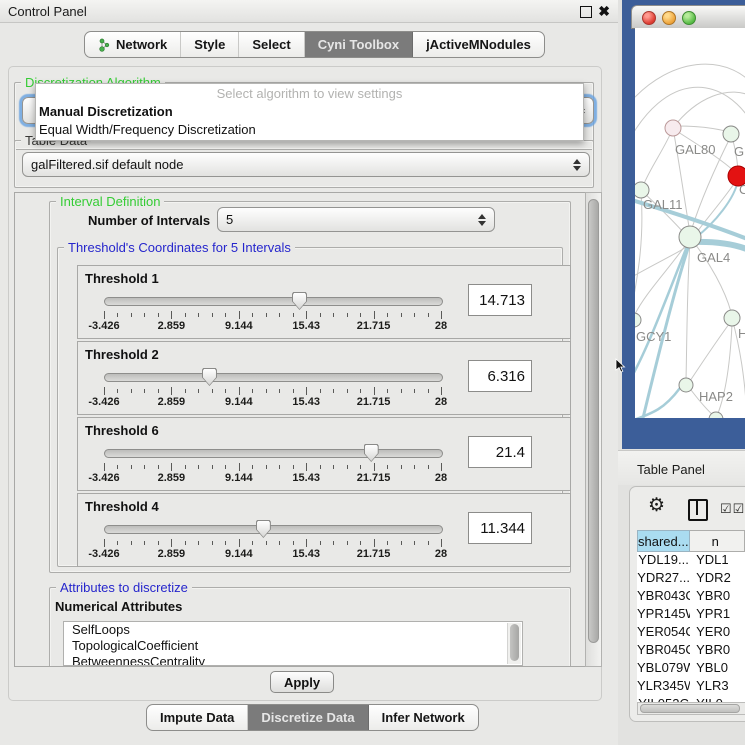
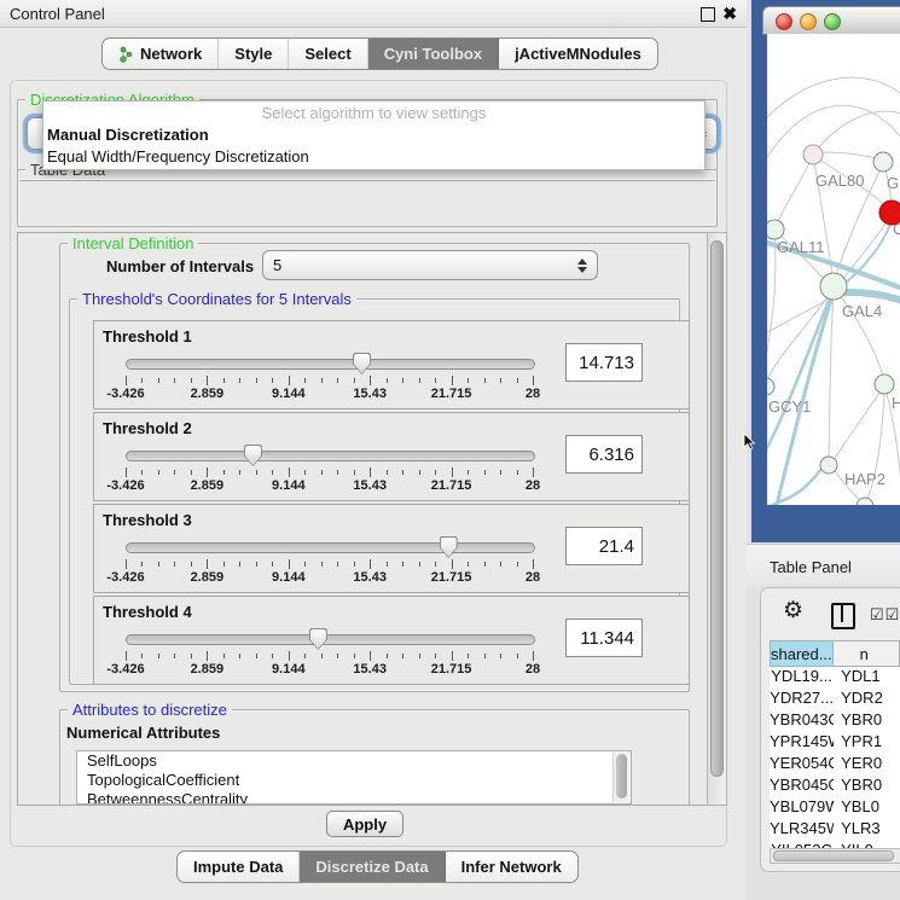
  Control Panel
  ✖
  Network
  Style
  Select
  Cyni Toolbox
  jActiveMNodules
  Select algorithm to view settings
  Manual Discretization
  Equal Width/Frequency Discretization
- galFiltered.sif default node
  Interval Definition
  Number of Intervals
  5
  Threshold's Coordinates for 5 Intervals
  Threshold 1
  -3.426
  2.859
  9.144
  15.43
  21.715
  28
  14.713
  Threshold 2
  -3.426
  2.859
  9.144
  15.43
  21.715
  28
  6.316
- Threshold 6
+ Threshold 3
  -3.426
  2.859
  9.144
  15.43
  21.715
  28
  21.4
  Threshold 4
  -3.426
  2.859
  9.144
  15.43
  21.715
  28
  11.344
  Attributes to discretize
  Numerical Attributes
  SelfLoops
  TopologicalCoefficient
  BetweennessCentrality
  Apply
  Impute Data
  Discretize Data
  Infer Network
  GAL80
  G
  C
  GAL11
  GAL4
  GCY1
  H
  HAP2
  Table Panel
  ⚙
  ☑☑
  shared...
  n
  YDL19...
  YDL1
  YDR27...
  YDR2
  YBR043C
  YBR0
  YPR145
  YPR1
  YER054C
  YER0
  YBR045C
  YBR0
  YBL079W
  YBL0
  YLR345W
  YLR3
